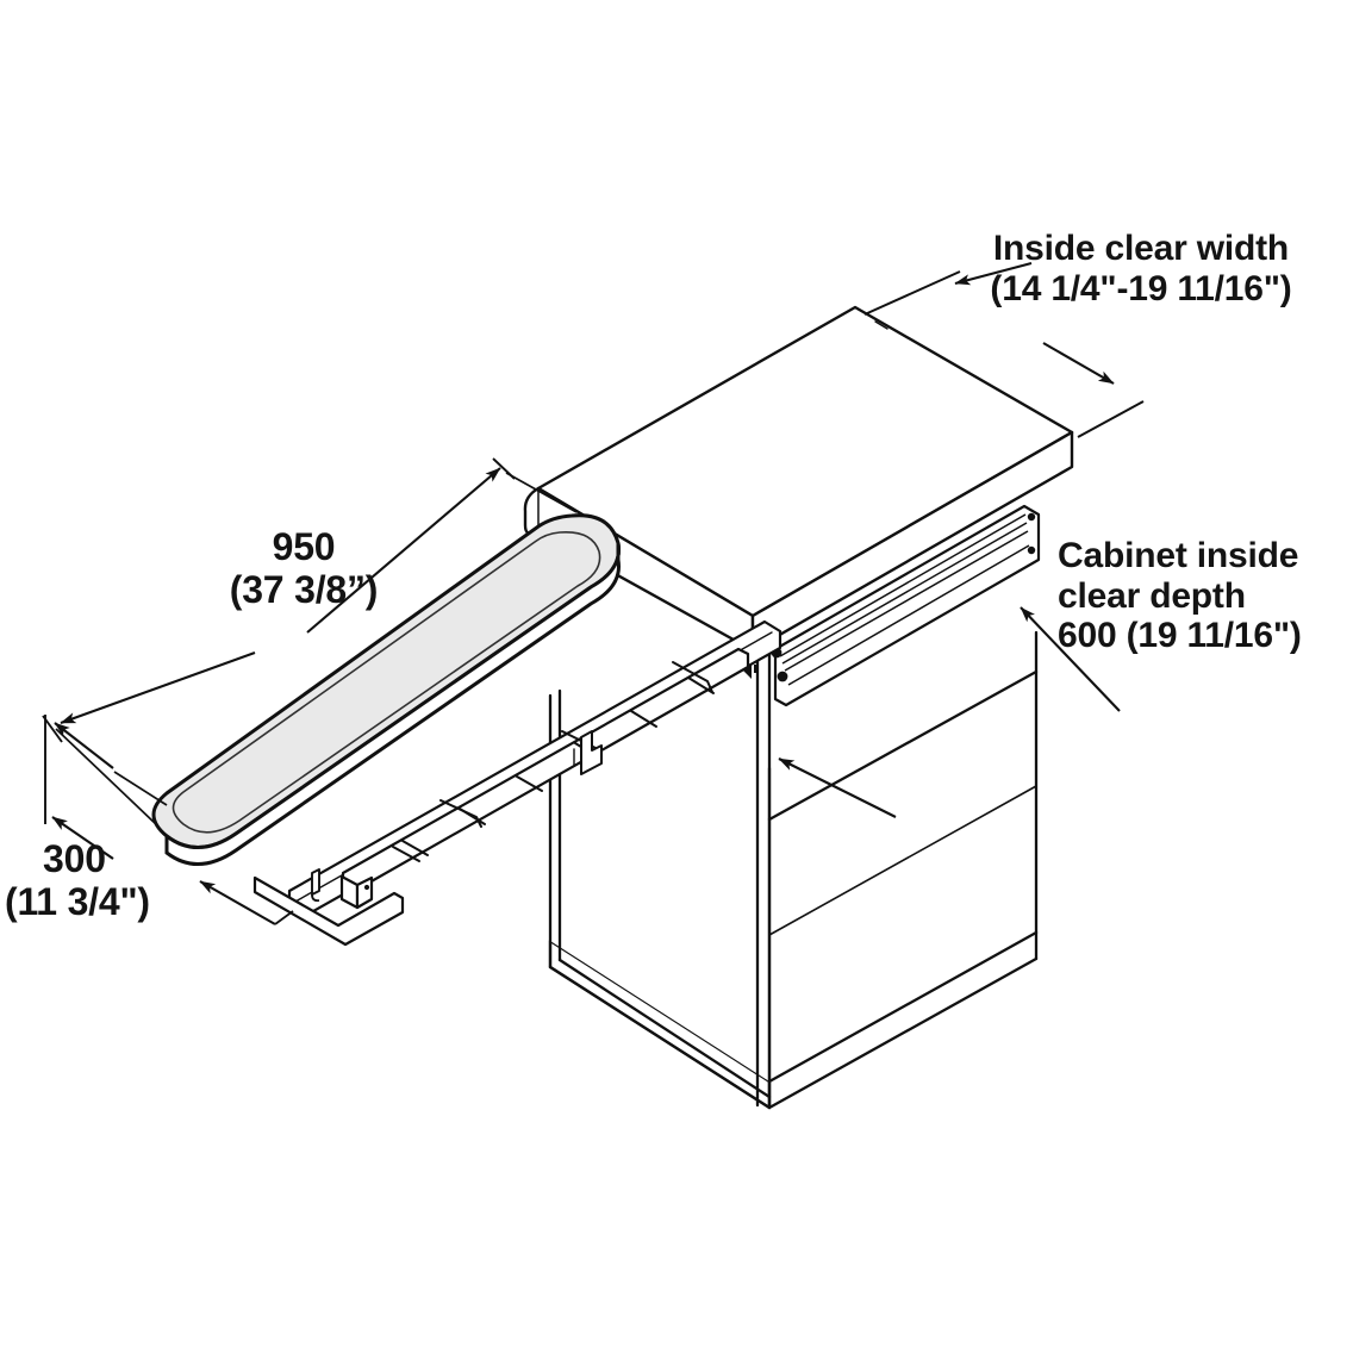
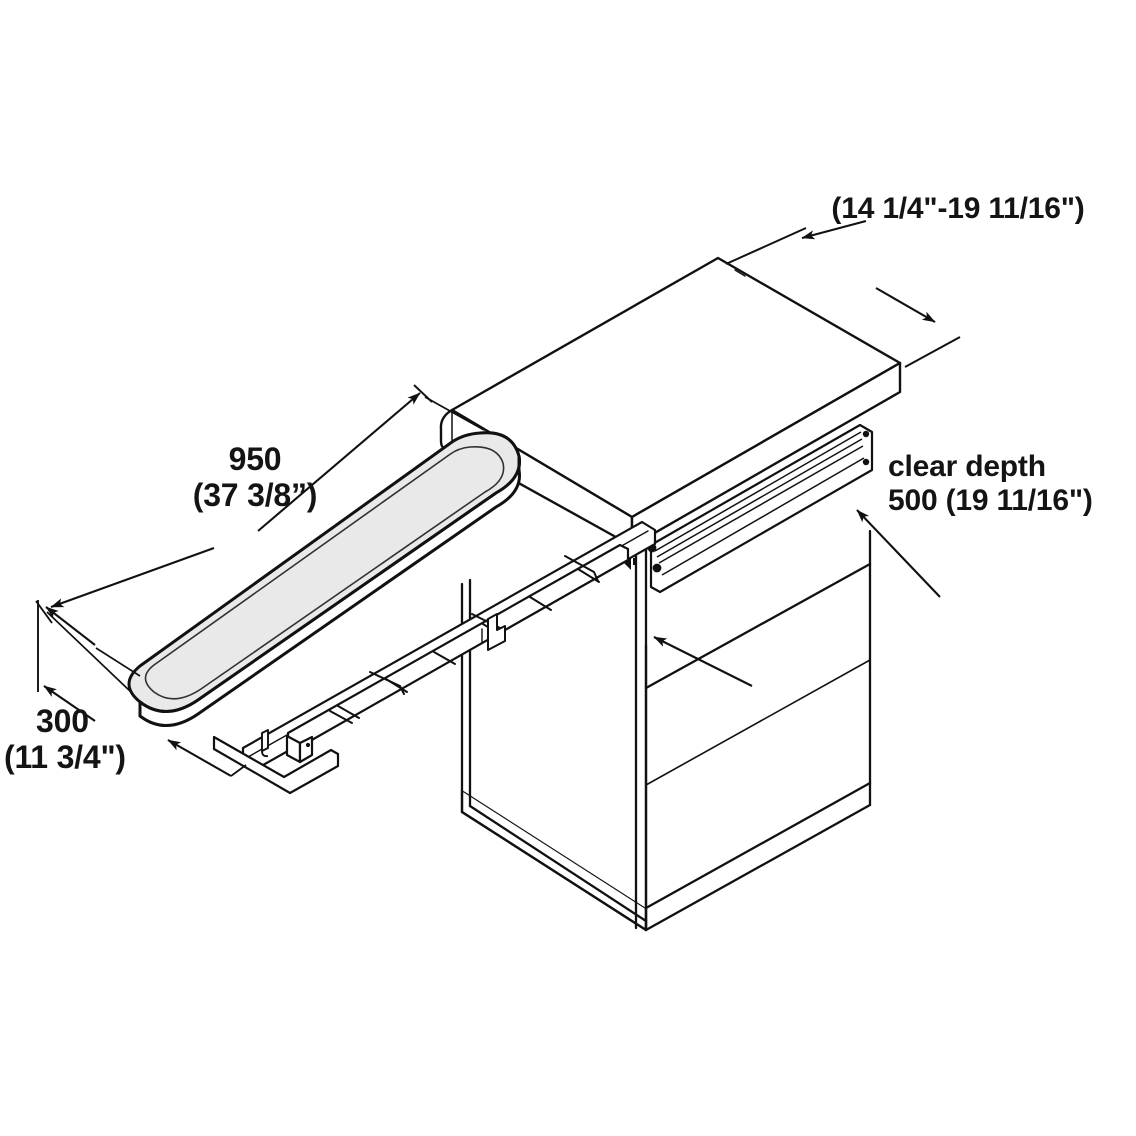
- Inside clear width
  (14 1/4"-19 11/16")
- Cabinet inside
  clear depth
- 600 (19 11/16")
+ 500 (19 11/16")
  950
  (37 3/8”)
  300
  (11 3/4")
